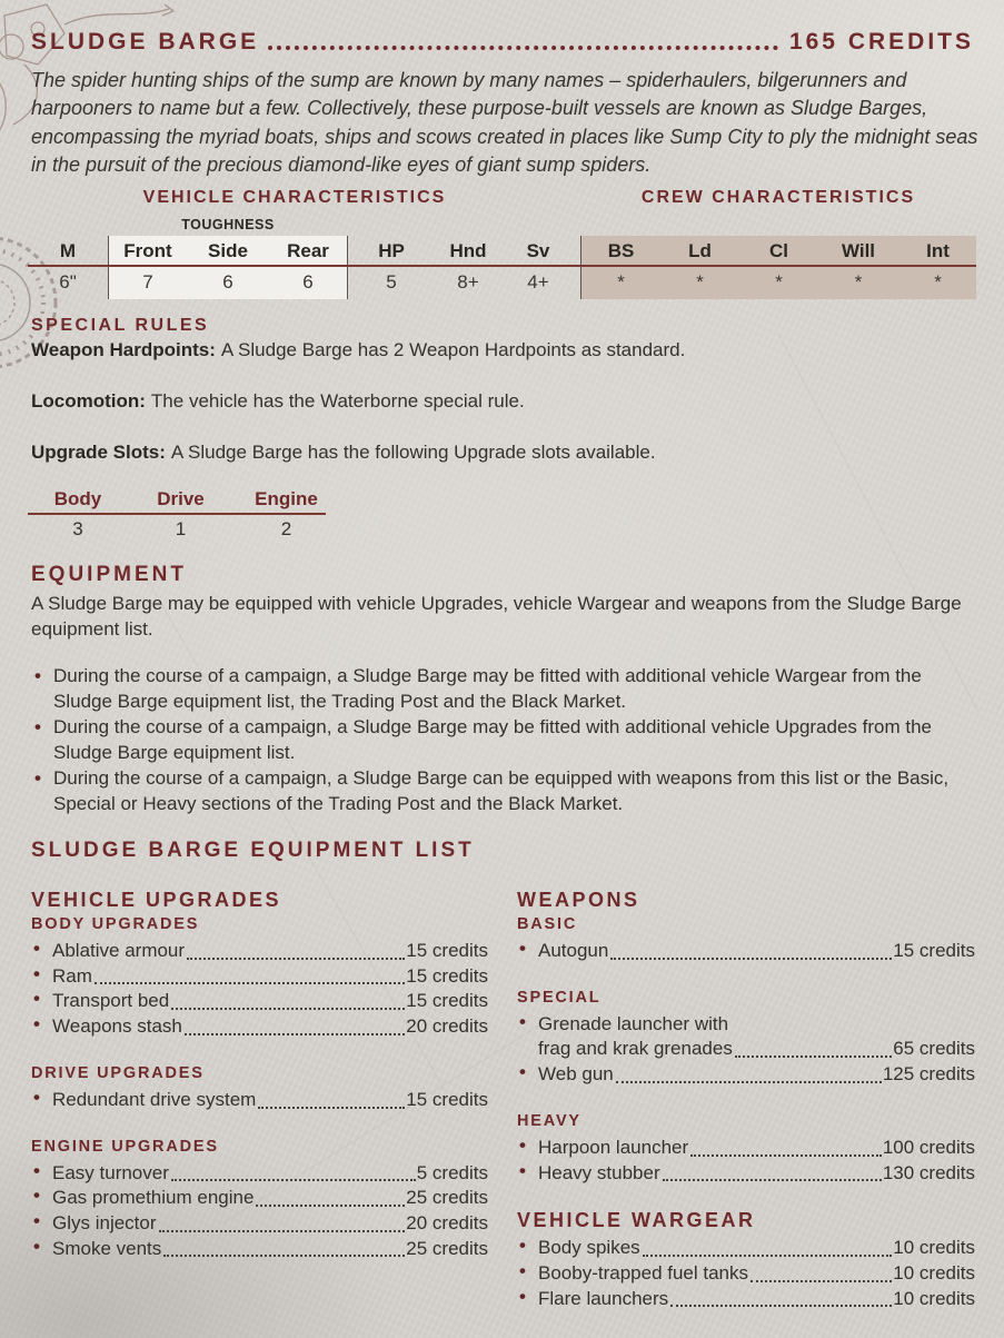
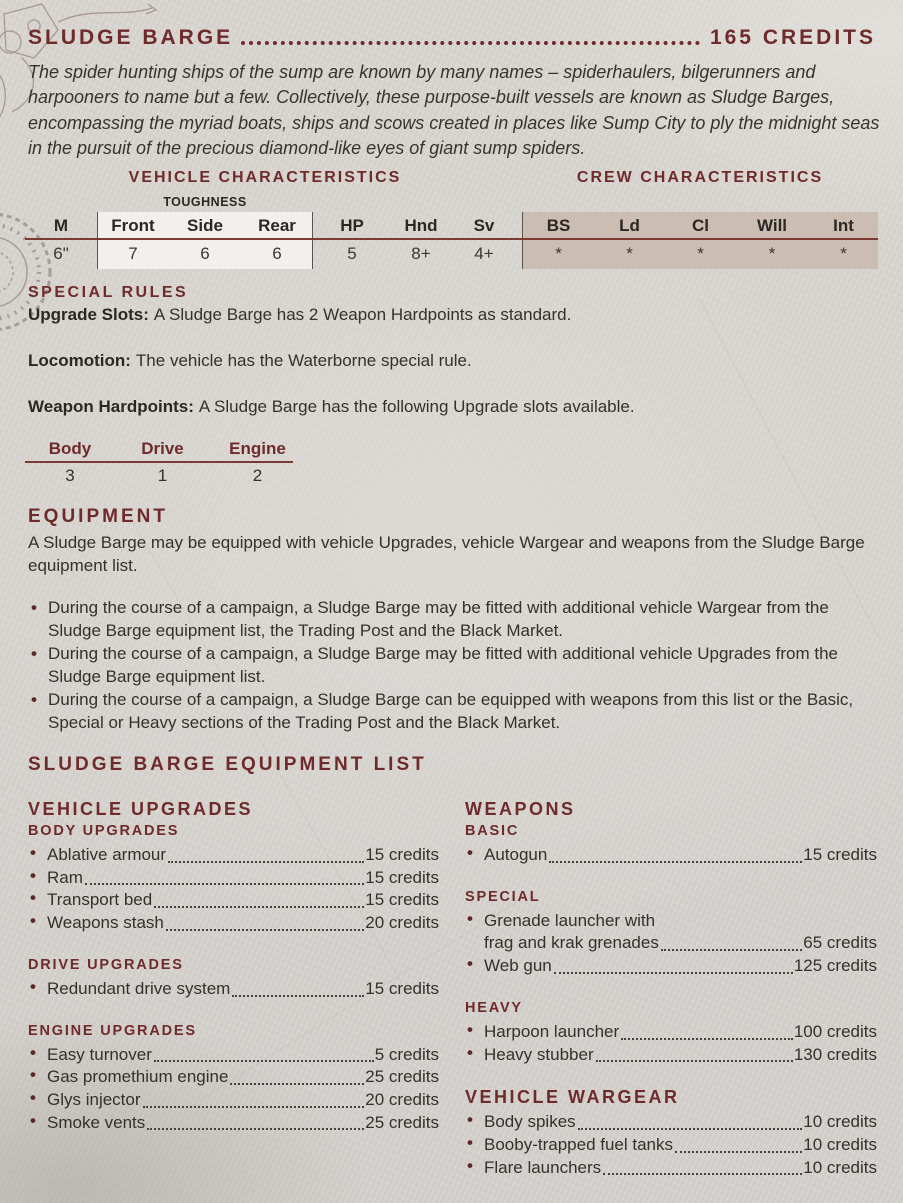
  SLUDGE BARGE
  165 CREDITS
  The spider hunting ships of the sump are known by many names – spiderhaulers, bilgerunners and harpooners to name but a few. Collectively, these purpose-built vessels are known as Sludge Barges, encompassing the myriad boats, ships and scows created in places like Sump City to ply the midnight seas in the pursuit of the precious diamond-like eyes of giant sump spiders.
  VEHICLE CHARACTERISTICS
  CREW CHARACTERISTICS
  TOUGHNESS
  M
  Front
  Side
  Rear
  HP
  Hnd
  Sv
  6"
  7
  6
  6
  5
  8+
  4+
  BS
  Ld
  Cl
  Will
  Int
  *
  *
  *
  *
  *
  SPECIAL RULES
- Weapon Hardpoints: A Sludge Barge has 2 Weapon Hardpoints as standard.
+ Upgrade Slots: A Sludge Barge has 2 Weapon Hardpoints as standard.
  Locomotion: The vehicle has the Waterborne special rule.
- Upgrade Slots: A Sludge Barge has the following Upgrade slots available.
+ Weapon Hardpoints: A Sludge Barge has the following Upgrade slots available.
  Body
  Drive
  Engine
  3
  1
  2
  EQUIPMENT
  A Sludge Barge may be equipped with vehicle Upgrades, vehicle Wargear and weapons from the Sludge Barge equipment list.
  During the course of a campaign, a Sludge Barge may be fitted with additional vehicle Wargear from the Sludge Barge equipment list, the Trading Post and the Black Market.
  During the course of a campaign, a Sludge Barge may be fitted with additional vehicle Upgrades from the Sludge Barge equipment list.
  During the course of a campaign, a Sludge Barge can be equipped with weapons from this list or the Basic, Special or Heavy sections of the Trading Post and the Black Market.
  SLUDGE BARGE EQUIPMENT LIST
  VEHICLE UPGRADES
  BODY UPGRADES
  Ablative armour
  15 credits
  Ram
  15 credits
  Transport bed
  15 credits
  Weapons stash
  20 credits
  DRIVE UPGRADES
  Redundant drive system
  15 credits
  ENGINE UPGRADES
  Easy turnover
  5 credits
  Gas promethium engine
  25 credits
  Glys injector
  20 credits
  Smoke vents
  25 credits
  WEAPONS
  BASIC
  Autogun
  15 credits
  SPECIAL
  Grenade launcher with
  frag and krak grenades
  65 credits
  Web gun
  125 credits
  HEAVY
  Harpoon launcher
  100 credits
  Heavy stubber
  130 credits
  VEHICLE WARGEAR
  Body spikes
  10 credits
  Booby-trapped fuel tanks
  10 credits
  Flare launchers
  10 credits
